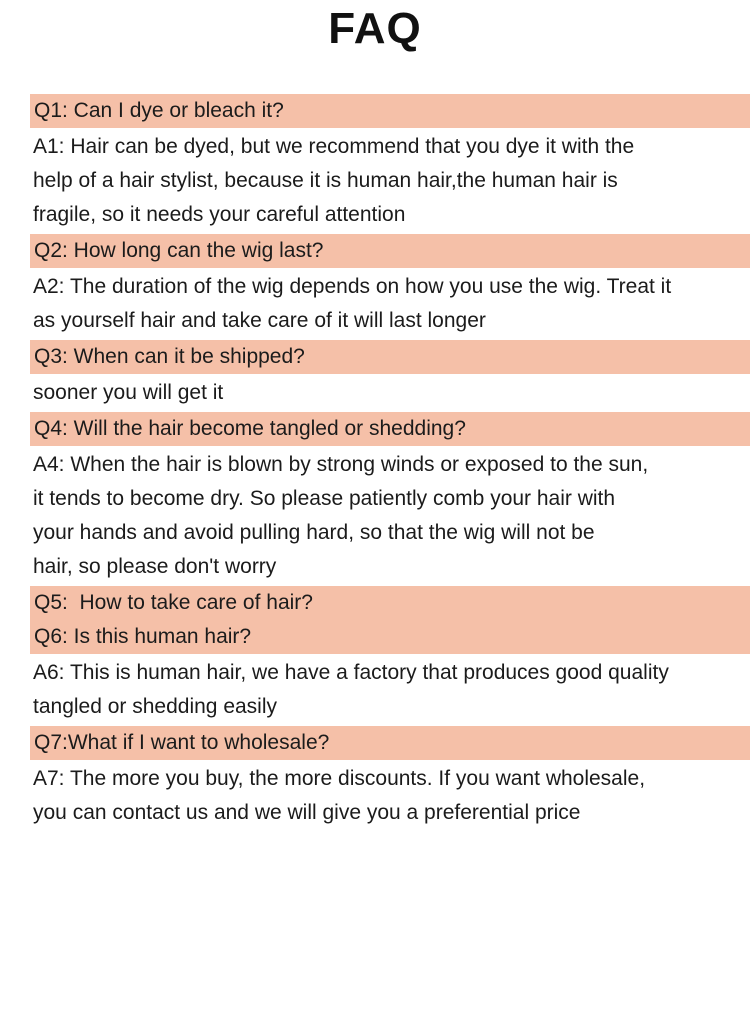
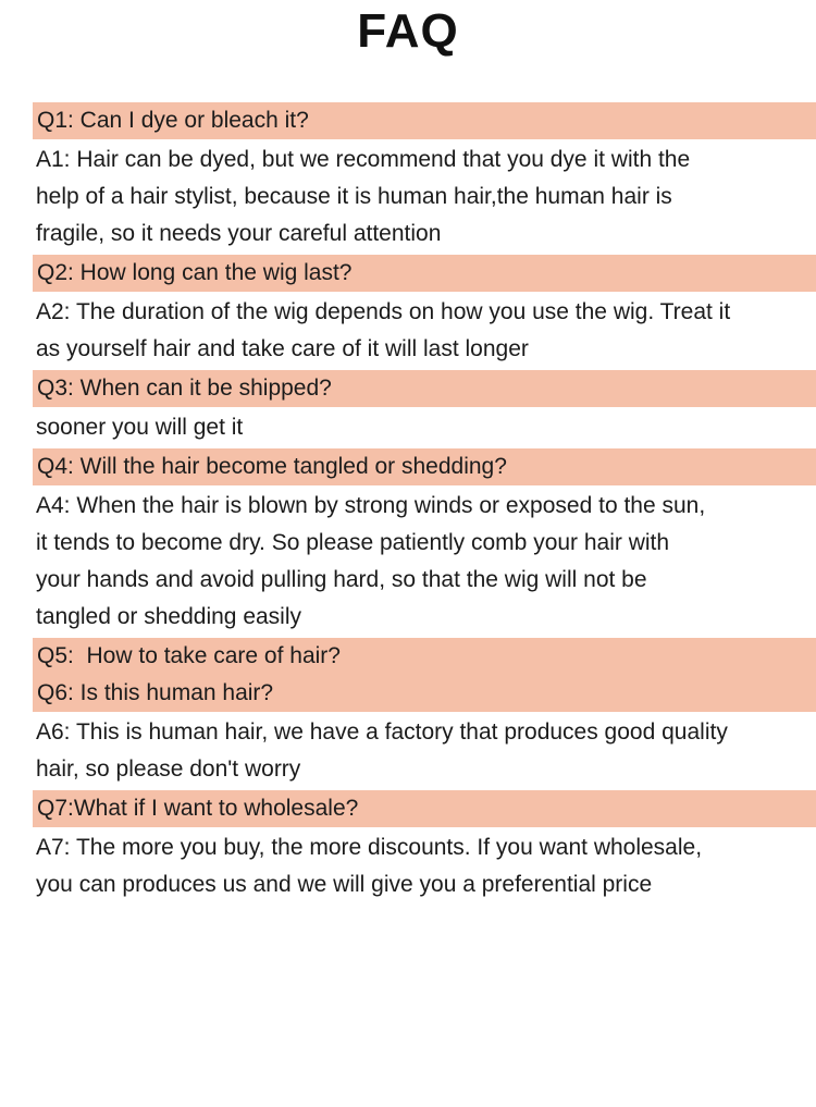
  FAQ
  Q1: Can I dye or bleach it?
  A1: Hair can be dyed, but we recommend that you dye it with the
  help of a hair stylist, because it is human hair,the human hair is
  fragile, so it needs your careful attention
  Q2: How long can the wig last?
  A2: The duration of the wig depends on how you use the wig. Treat it
  as yourself hair and take care of it will last longer
  Q3: When can it be shipped?
  sooner you will get it
  Q4: Will the hair become tangled or shedding?
  A4: When the hair is blown by strong winds or exposed to the sun,
  it tends to become dry. So please patiently comb your hair with
  your hands and avoid pulling hard, so that the wig will not be
- hair, so please don't worry
+ tangled or shedding easily
  Q5: How to take care of hair?
  Q6: Is this human hair?
  A6: This is human hair, we have a factory that produces good quality
- tangled or shedding easily
+ hair, so please don't worry
  Q7:What if I want to wholesale?
  A7: The more you buy, the more discounts. If you want wholesale,
- you can contact us and we will give you a preferential price
+ you can produces us and we will give you a preferential price
